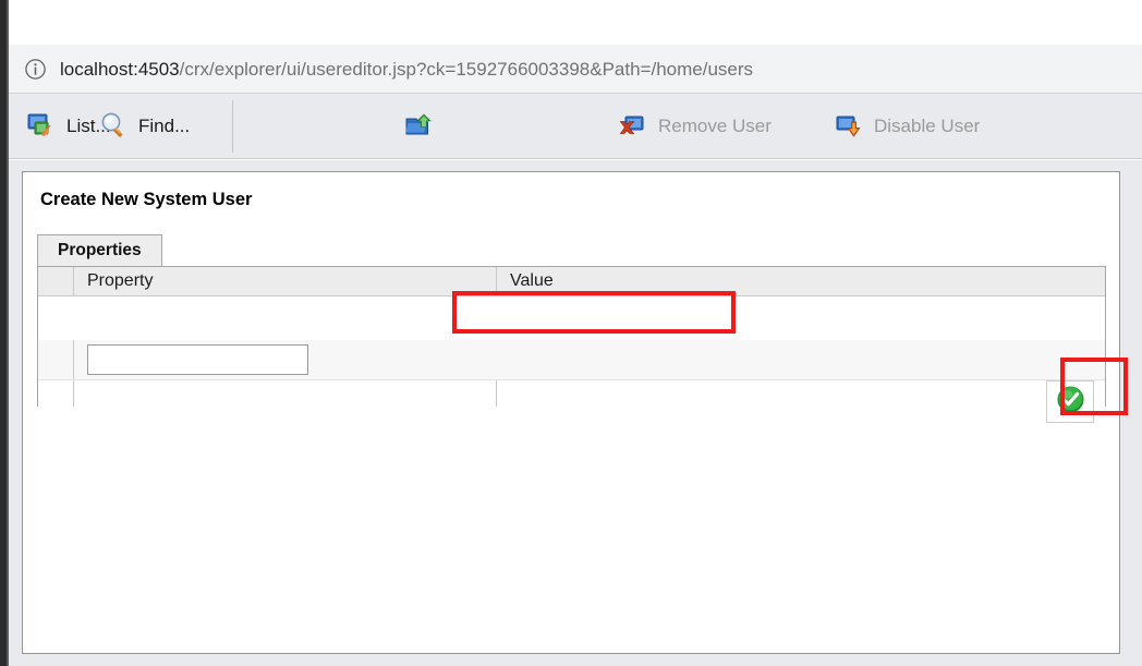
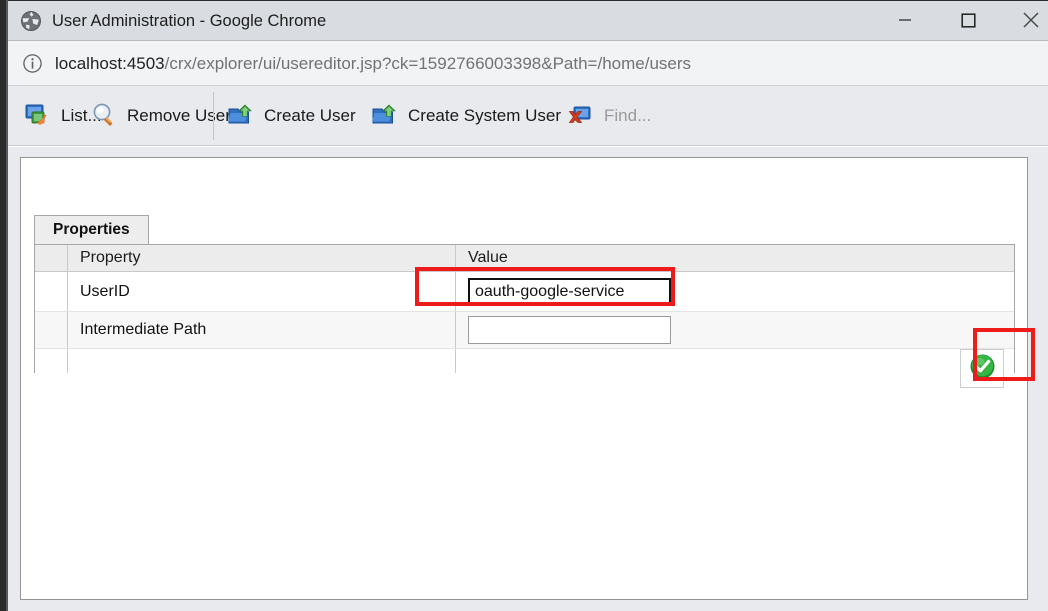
+ User Administration - Google Chrome
  localhost:4503/crx/explorer/ui/usereditor.jsp?ck=1592766003398&Path=/home/users
  List.
- Find...
+ Remove User
+ Create User
+ Create System User
- Remove User
+ Find...
- Disable User
- Create New System User
  Properties
  Property
  Value
+ UserID
+ oauth-google-service
+ Intermediate Path
